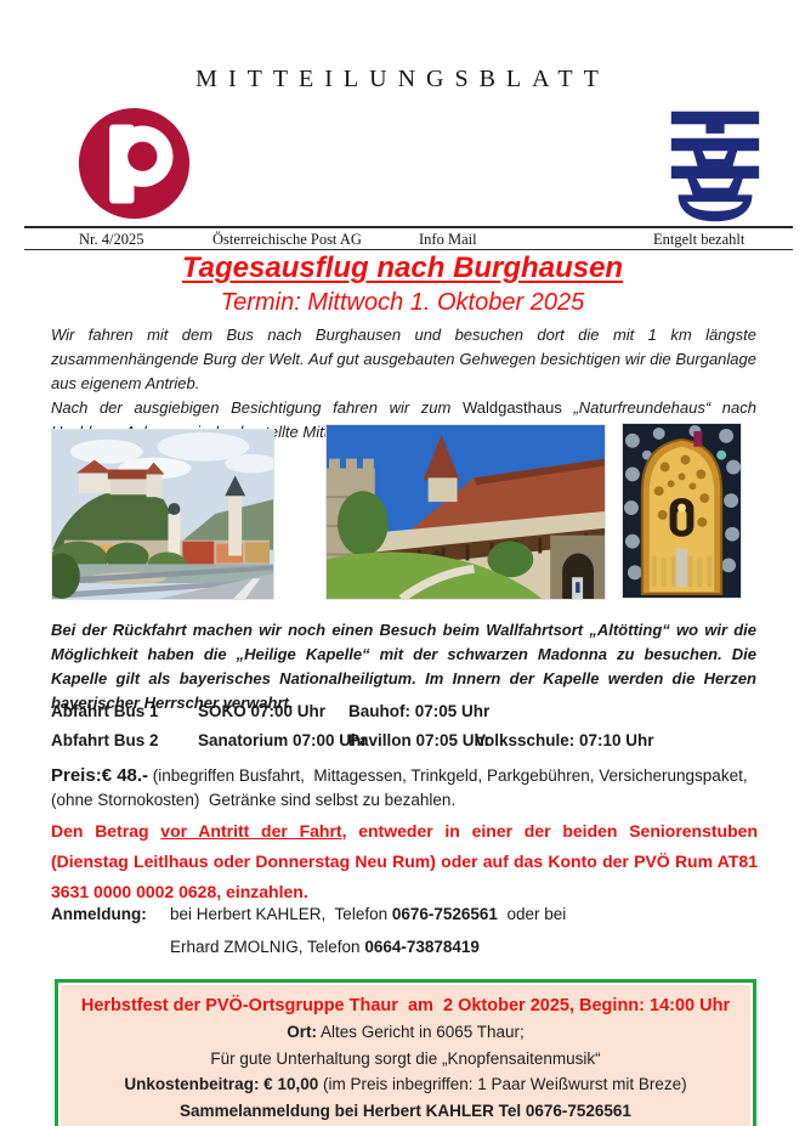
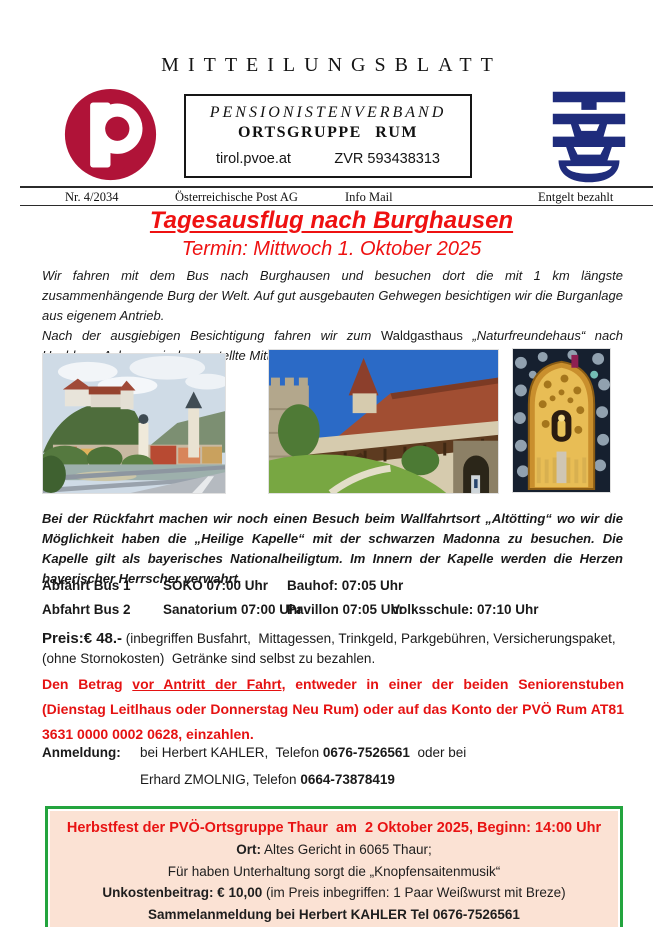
  MITTEILUNGSBLATT
+ PENSIONISTENVERBAND
+ ORTSGRUPPE RUM
+ tirol.pvoe.at
+ ZVR 593438313
- Nr. 4/2025
+ Nr. 4/2034
  Österreichische Post AG
  Info Mail
  Entgelt bezahlt
  Tagesausflug nach Burghausen
  Termin: Mittwoch 1. Oktober 2025
  Wir fahren mit dem Bus nach Burghausen und besuchen dort die mit 1 km längste zusammenhängende Burg der Welt. Auf gut ausgebauten Gehwegen besichtigen wir die Burganlage aus eigenem Antrieb.
  Bei der Rückfahrt machen wir noch einen Besuch beim Wallfahrtsort „Altötting“ wo wir die Möglichkeit haben die „Heilige Kapelle“ mit der schwarzen Madonna zu besuchen. Die Kapelle gilt als bayerisches Nationalheiligtum. Im Innern der Kapelle werden die Herzen bayerischer Herrscher verwahrt.
  Abfahrt Bus 1
  SOKO 07:00 Uhr
  Bauhof: 07:05 U
  Abfahrt Bus 2
  Sanatorium 07:00 U
  Pavillon 07:05 U
  Volksschule: 07:10 Uhr
  Preis:€ 48.- (inbegriffen Busfahrt, Mittagessen, Trinkgeld, Parkgebühren, Versicherungspaket, (ohne Stornokosten) Getränke sind selbst zu bezahlen.
  Den Betrag vor Antritt der Fahrt, entweder in einer der beiden Seniorenstuben (Dienstag Leitlhaus oder Donnerstag Neu Rum) oder auf das Konto der PVÖ Rum AT81 3631 0000 0002 0628, einzahlen.
  Anmeldung:
  bei Herbert KAHLER, Telefon 0676-7526561 oder bei
  Erhard ZMOLNIG, Telefon 0664-73878419
  Herbstfest der PVÖ-Ortsgruppe Thaur am 2 Oktober 2025, Beginn: 14:00 Uhr
  Ort: Altes Gericht in 6065 Thaur;
- Für gute Unterhaltung sorgt die „Knopfensaitenmusik“
+ Für haben Unterhaltung sorgt die „Knopfensaitenmusik“
  Unkostenbeitrag: € 10,00 (im Preis inbegriffen: 1 Paar Weißwurst mit Breze)
  Sammelanmeldung bei Herbert KAHLER Tel 0676-7526561
